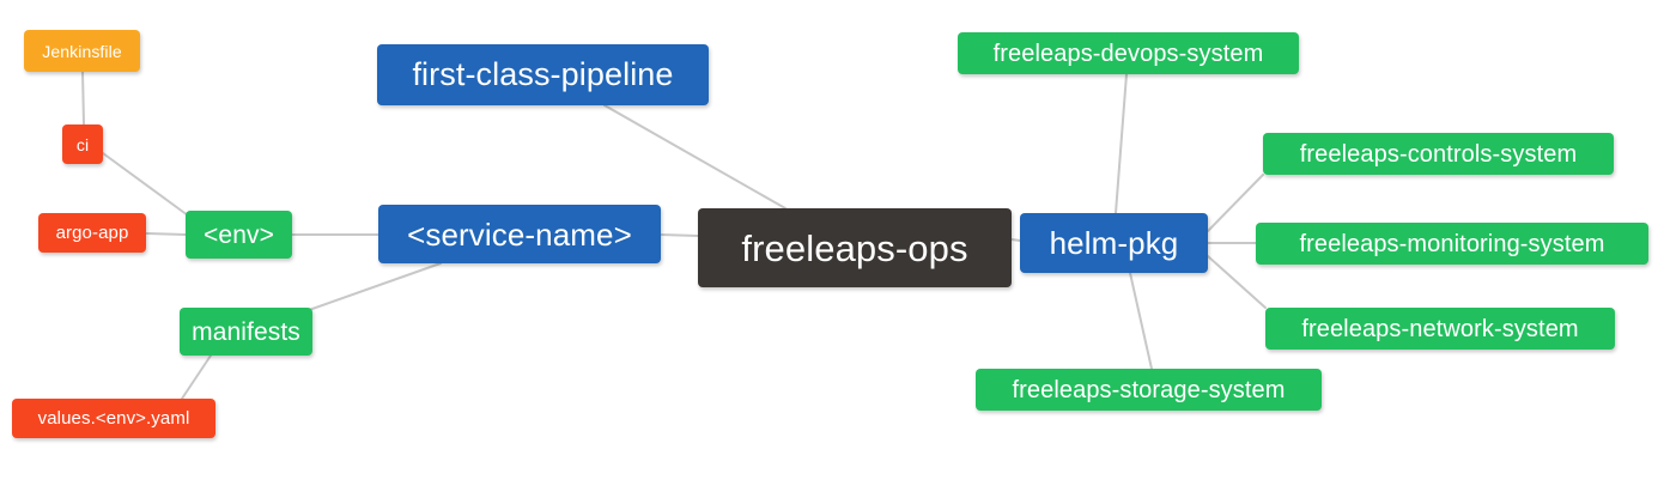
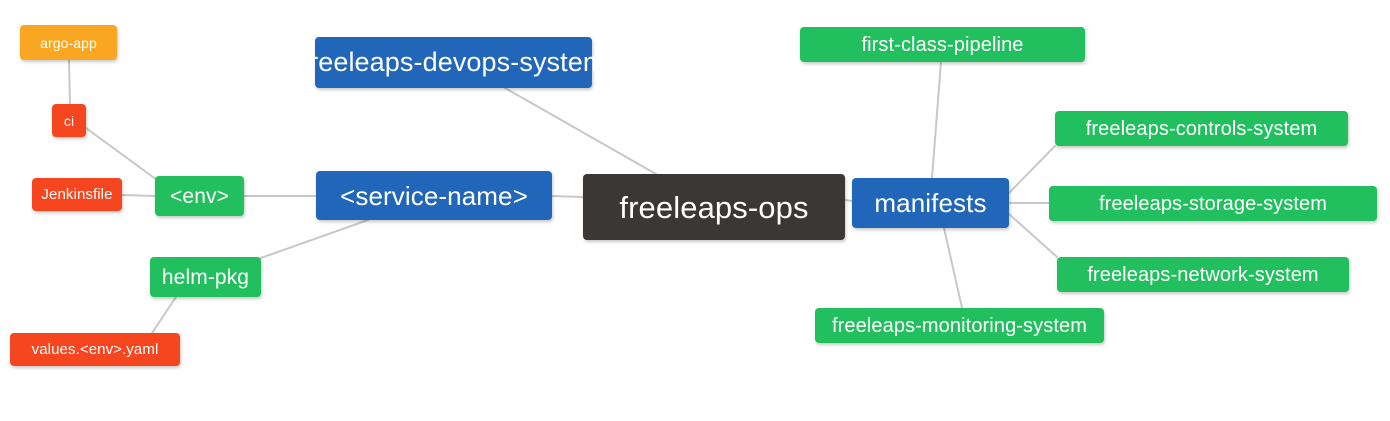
- Jenkinsfile
+ argo-app
  ci
- argo-app
+ Jenkinsfile
  <env>
- manifests
+ helm-pkg
  values.<env>.yaml
- first-class-pipeline
+ freeleaps-devops-system
  <service-name>
  freeleaps-ops
- helm-pkg
+ manifests
- freeleaps-devops-system
+ first-class-pipeline
  freeleaps-controls-system
- freeleaps-monitoring-system
+ freeleaps-storage-system
  freeleaps-network-system
- freeleaps-storage-system
+ freeleaps-monitoring-system
